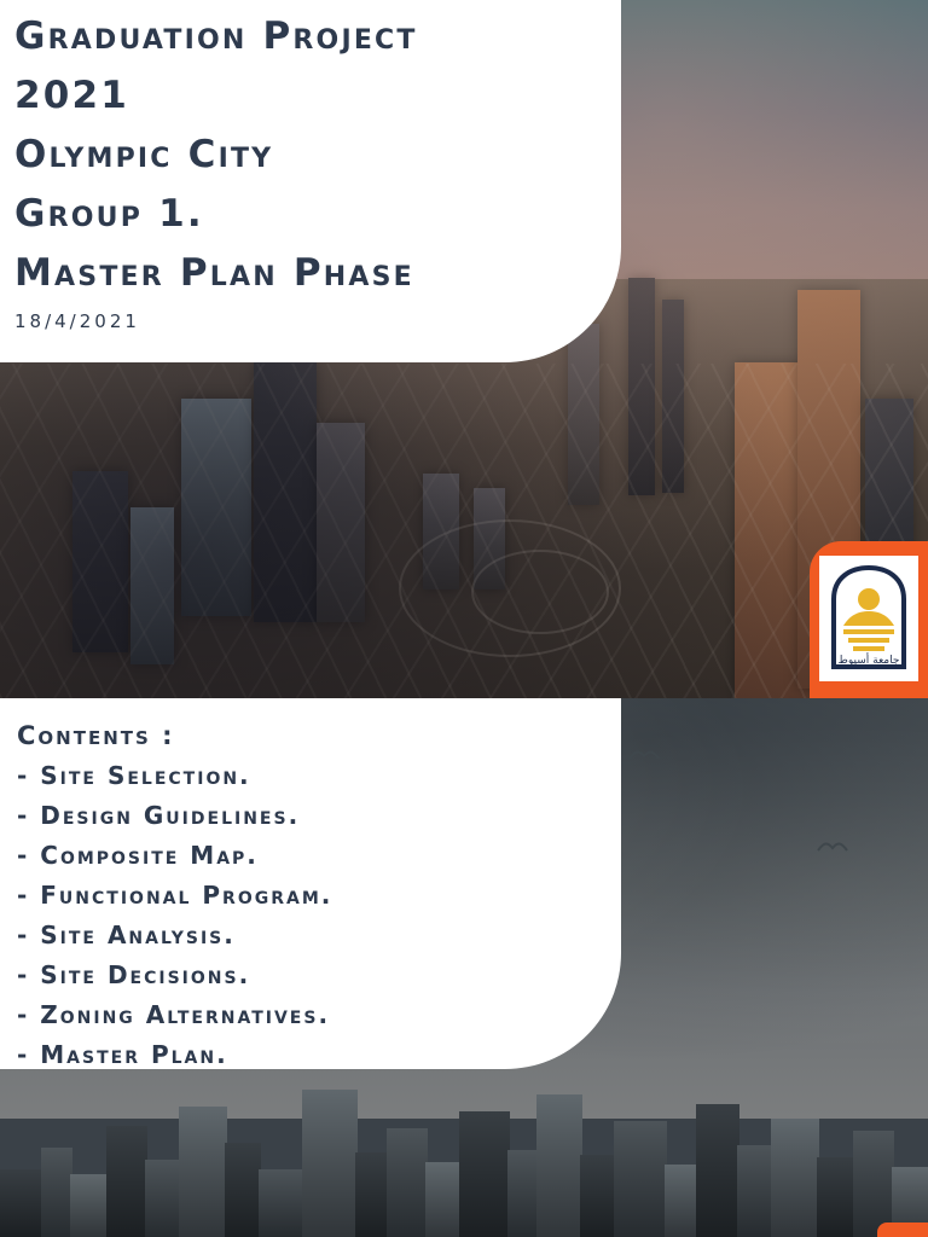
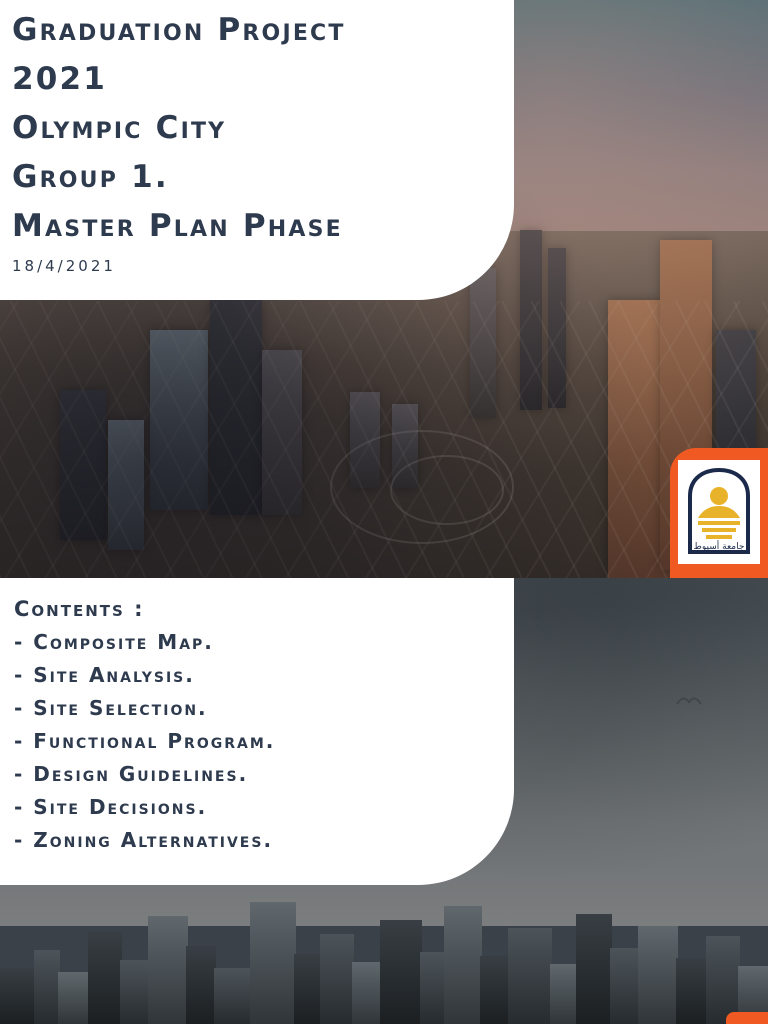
  Graduation Project
  2021
  Olympic City
  Group 1.
  Master Plan Phase
  18/4/2021
  Contents :
- - Site Selection.
+ - Composite Map.
- - Design Guidelines.
+ - Site Analysis.
- - Composite Map.
+ - Site Selection.
  - Functional Program.
- - Site Analysis.
+ - Design Guidelines.
  - Site Decisions.
  - Zoning Alternatives.
- - Master Plan.
  جامعة أسيوط
